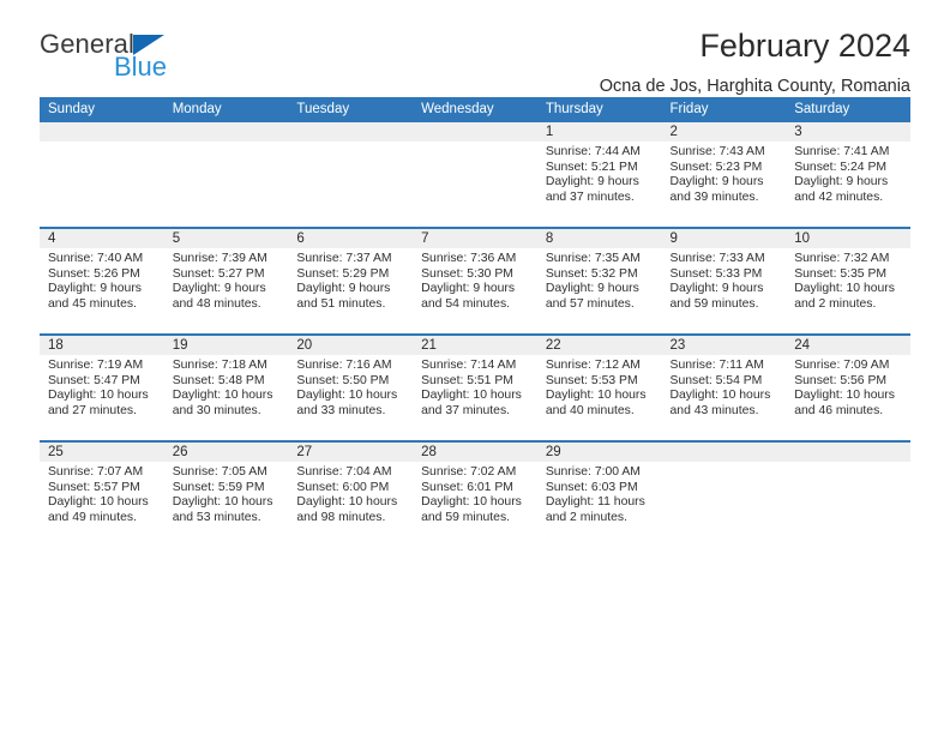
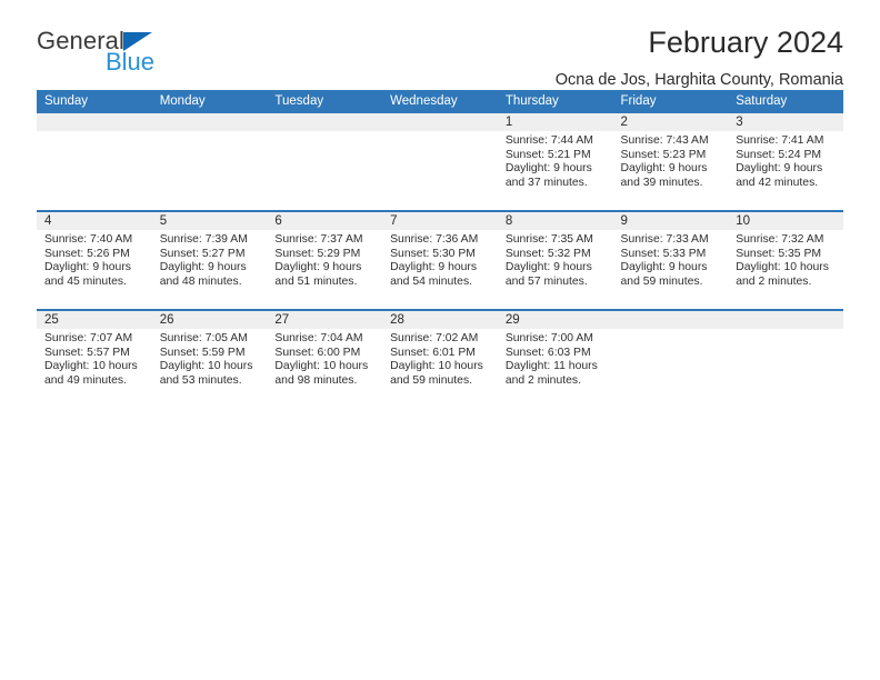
  General
  Blue
  February 2024
  Ocna de Jos, Harghita County, Romania
  Sunday	Monday	Tuesday	Wednesday	Thursday	Friday	Saturday
  				1Sunrise: 7:44 AMSunset: 5:21 PMDaylight: 9 hoursand 37 minutes.	2Sunrise: 7:43 AMSunset: 5:23 PMDaylight: 9 hoursand 39 minutes.	3Sunrise: 7:41 AMSunset: 5:24 PMDaylight: 9 hoursand 42 minutes.
  4Sunrise: 7:40 AMSunset: 5:26 PMDaylight: 9 hoursand 45 minutes.	5Sunrise: 7:39 AMSunset: 5:27 PMDaylight: 9 hoursand 48 minutes.	6Sunrise: 7:37 AMSunset: 5:29 PMDaylight: 9 hoursand 51 minutes.	7Sunrise: 7:36 AMSunset: 5:30 PMDaylight: 9 hoursand 54 minutes.	8Sunrise: 7:35 AMSunset: 5:32 PMDaylight: 9 hoursand 57 minutes.	9Sunrise: 7:33 AMSunset: 5:33 PMDaylight: 9 hoursand 59 minutes.	10Sunrise: 7:32 AMSunset: 5:35 PMDaylight: 10 hoursand 2 minutes.
- 18Sunrise: 7:19 AMSunset: 5:47 PMDaylight: 10 hoursand 27 minutes.	19Sunrise: 7:18 AMSunset: 5:48 PMDaylight: 10 hoursand 30 minutes.	20Sunrise: 7:16 AMSunset: 5:50 PMDaylight: 10 hoursand 33 minutes.	21Sunrise: 7:14 AMSunset: 5:51 PMDaylight: 10 hoursand 37 minutes.	22Sunrise: 7:12 AMSunset: 5:53 PMDaylight: 10 hoursand 40 minutes.	23Sunrise: 7:11 AMSunset: 5:54 PMDaylight: 10 hoursand 43 minutes.	24Sunrise: 7:09 AMSunset: 5:56 PMDaylight: 10 hoursand 46 minutes.
  25Sunrise: 7:07 AMSunset: 5:57 PMDaylight: 10 hoursand 49 minutes.	26Sunrise: 7:05 AMSunset: 5:59 PMDaylight: 10 hoursand 53 minutes.	27Sunrise: 7:04 AMSunset: 6:00 PMDaylight: 10 hoursand 98 minutes.	28Sunrise: 7:02 AMSunset: 6:01 PMDaylight: 10 hoursand 59 minutes.	29Sunrise: 7:00 AMSunset: 6:03 PMDaylight: 11 hoursand 2 minutes.
